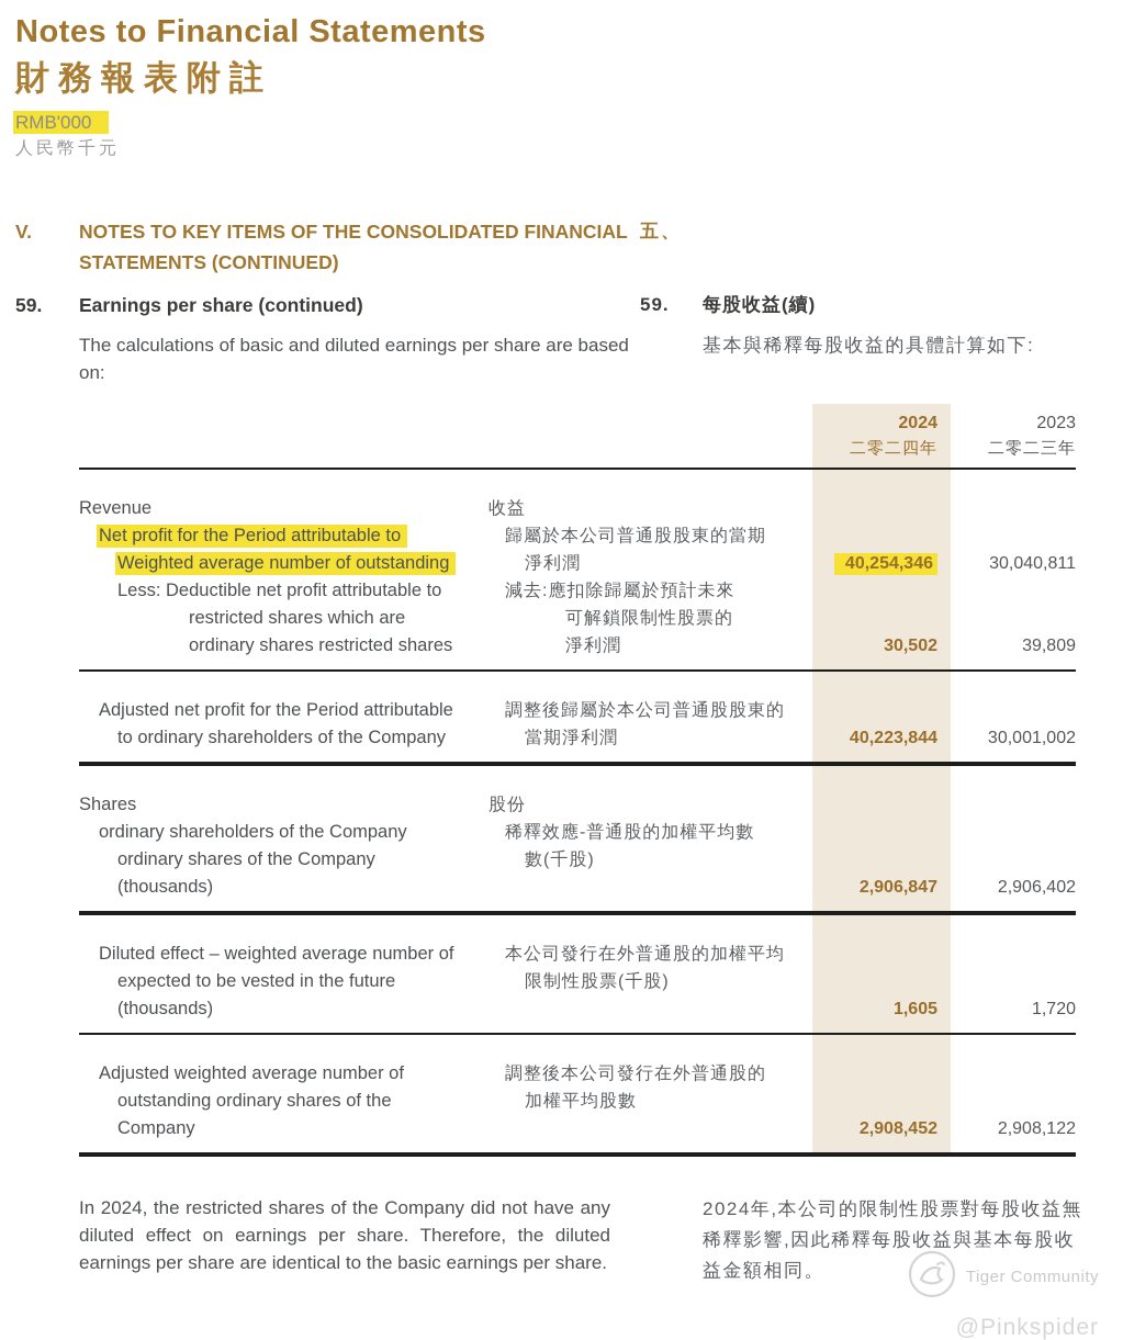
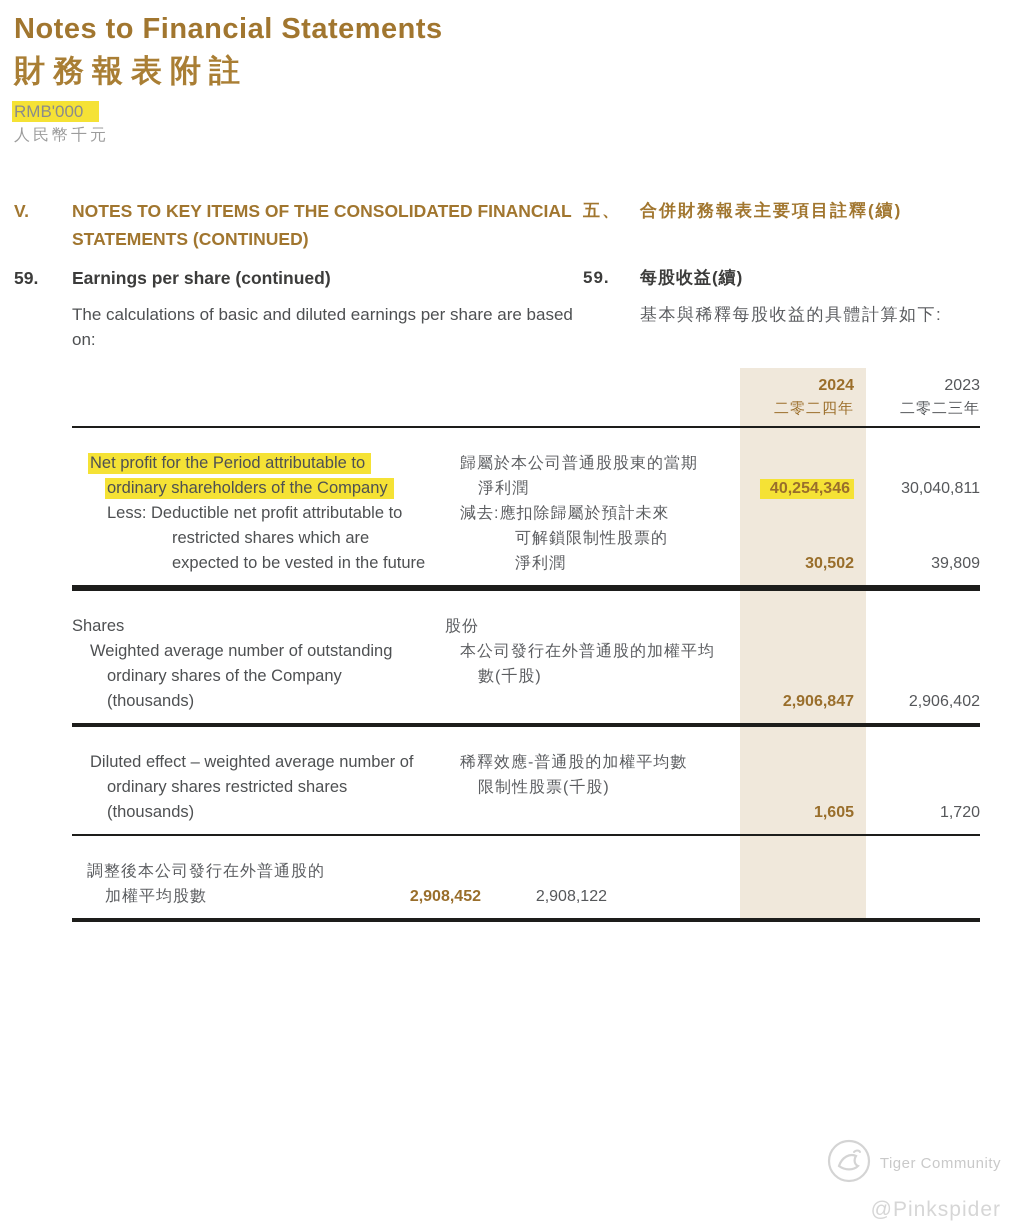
  Notes to Financial Statements
  財務報表附註
  RMB'000
  人民幣千元
  V.
  NOTES TO KEY ITEMS OF THE CONSOLIDATED FINANCIAL STATEMENTS (CONTINUED)
  五、
+ 合併財務報表主要項目註釋(續)
  59.
  Earnings per share (continued)
  59.
  每股收益(續)
  The calculations of basic and diluted earnings per share are based on:
  基本與稀釋每股收益的具體計算如下:
  2024
  二零二四年
  2023
  二零二三年
- Revenue
- 收益
  Net profit for the Period attributable to
- Weighted average number of outstanding
+ ordinary shareholders of the Company
  歸屬於本公司普通股股東的當期
  淨利潤
  40,254,346
  30,040,811
  Less: Deductible net profit attributable to
  restricted shares which are
- ordinary shares restricted shares
+ expected to be vested in the future
  減去:應扣除歸屬於預計未來
  可解鎖限制性股票的
  淨利潤
  30,502
  39,809
- Adjusted net profit for the Period attributable
- to ordinary shareholders of the Company
- 調整後歸屬於本公司普通股股東的
- 當期淨利潤
- 40,223,844
- 30,001,002
  Shares
  股份
- ordinary shareholders of the Company
+ Weighted average number of outstanding
  ordinary shares of the Company
  (thousands)
- 稀釋效應-普通股的加權平均數
+ 本公司發行在外普通股的加權平均
  數(千股)
  2,906,847
  2,906,402
  Diluted effect – weighted average number of
- expected to be vested in the future
+ ordinary shares restricted shares
  (thousands)
- 本公司發行在外普通股的加權平均
+ 稀釋效應-普通股的加權平均數
  限制性股票(千股)
  1,605
  1,720
- Adjusted weighted average number of
- outstanding ordinary shares of the
- Company
  調整後本公司發行在外普通股的
  加權平均股數
  2,908,452
  2,908,122
- In 2024, the restricted shares of the Company did not have any diluted effect on earnings per share. Therefore, the diluted earnings per share are identical to the basic earnings per share.
- 2024年,本公司的限制性股票對每股收益無稀釋影響,因此稀釋每股收益與基本每股收益金額相同。
  Tiger Community
  @Pinkspider
